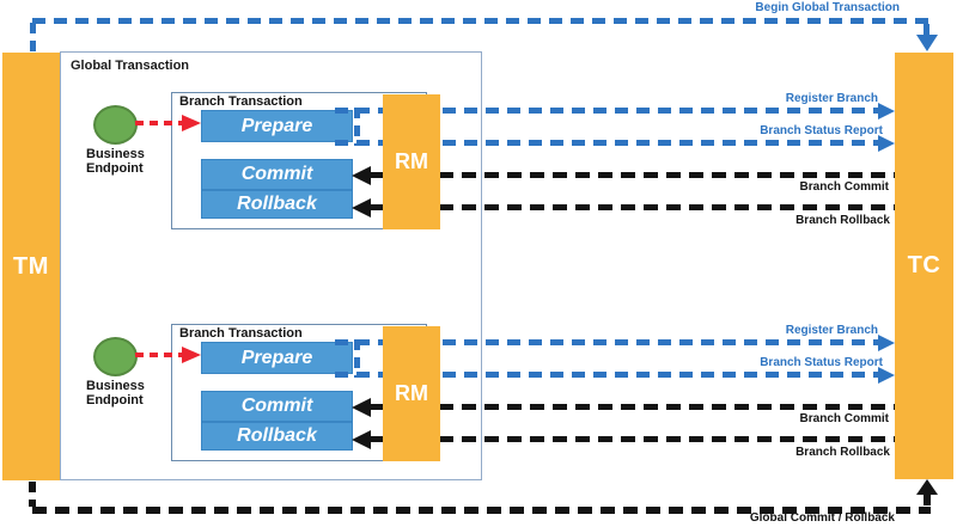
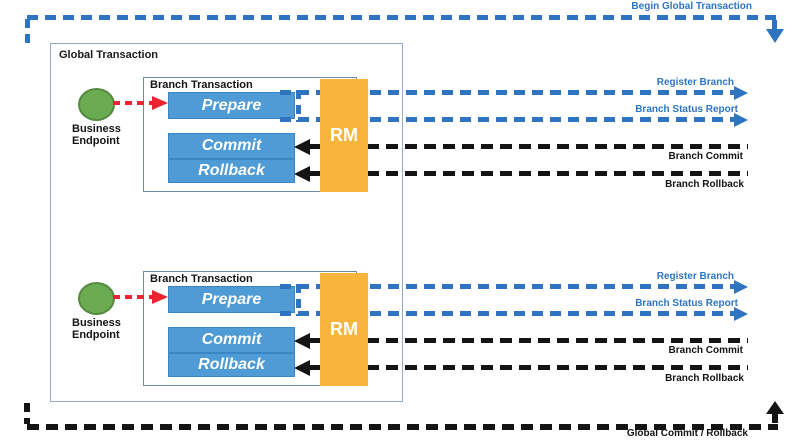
  Begin Global Transaction
  Global Commit / Rollback
  Global Transaction
  Branch Transaction
  Business
  Endpoint
  Prepare
  Commit
  Rollback
  RM
  Register Branch
  Branch Status Report
  Branch Commit
  Branch Rollback
  Branch Transaction
  Business
  Endpoint
  Prepare
  Commit
  Rollback
  RM
  Register Branch
  Branch Status Report
  Branch Commit
  Branch Rollback
- TM
- TC
